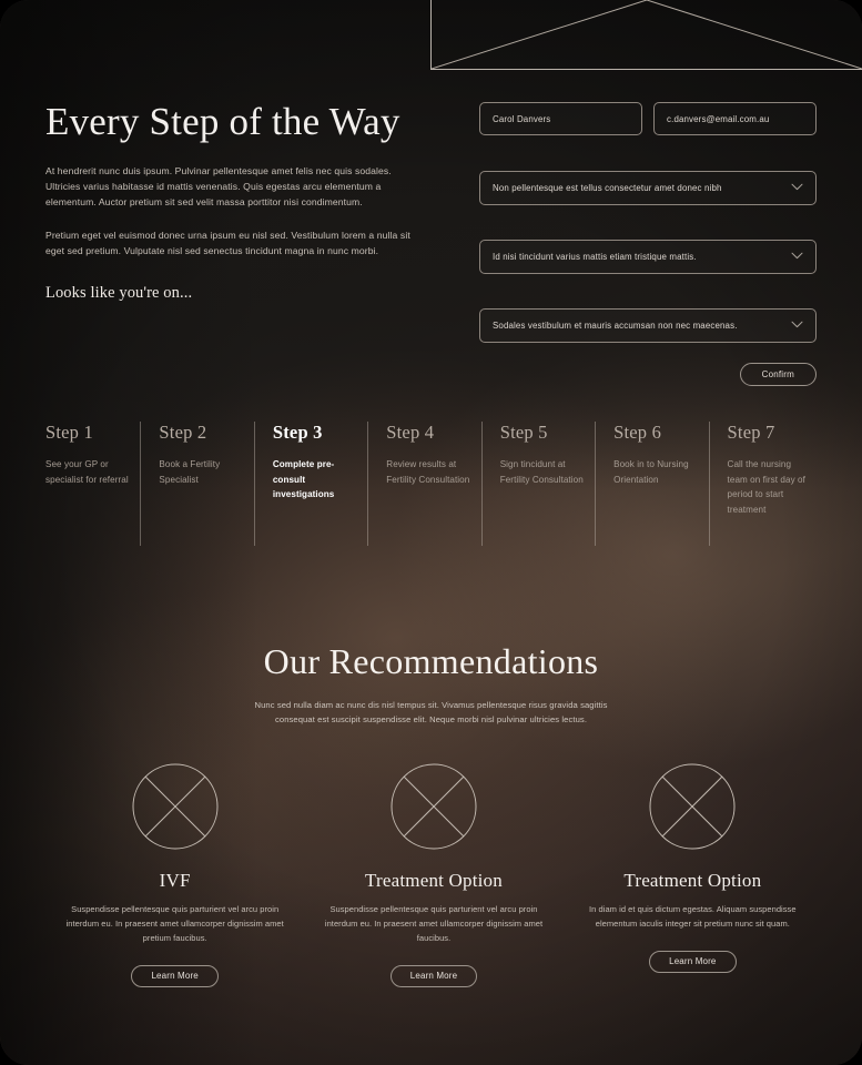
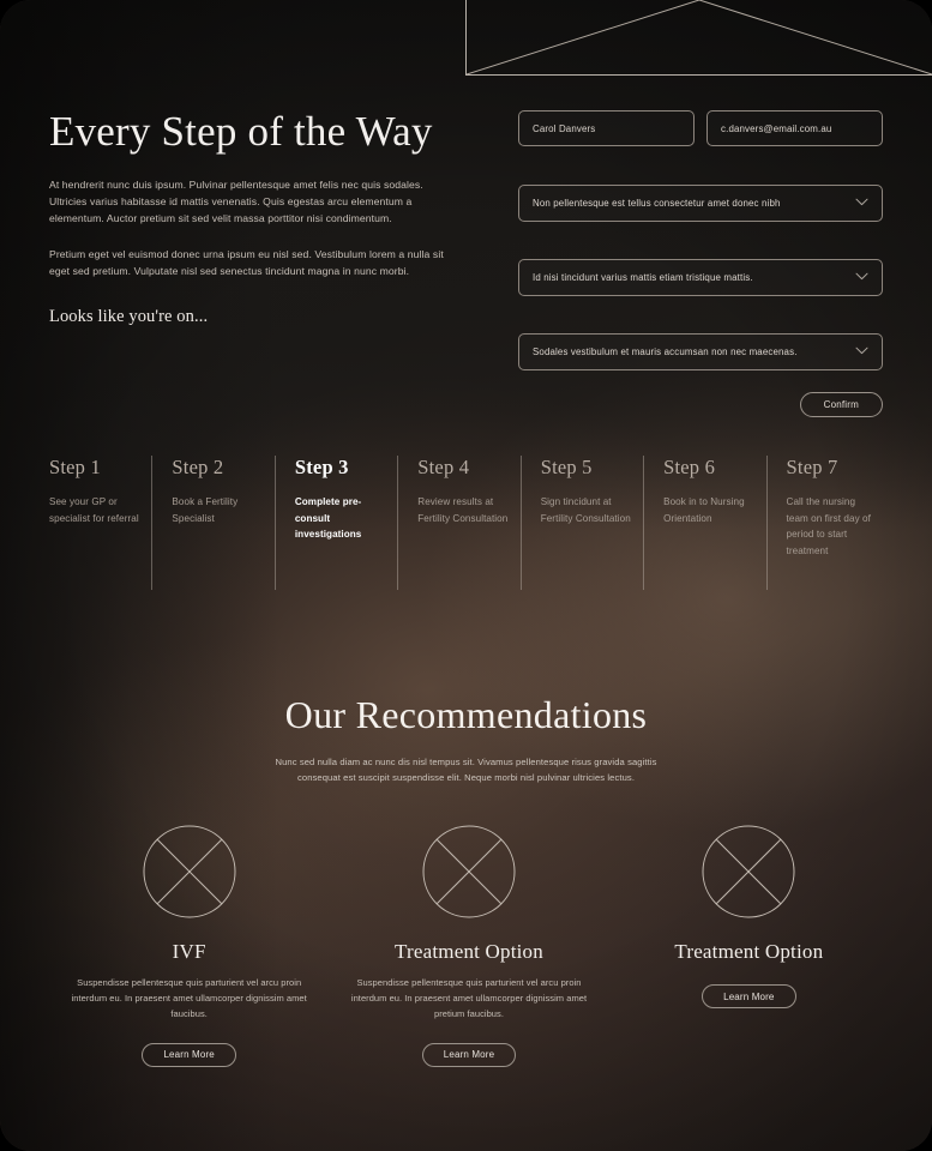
  Every Step of the Way
  At hendrerit nunc duis ipsum. Pulvinar pellentesque amet felis nec quis sodales. Ultricies varius habitasse id mattis venenatis. Quis egestas arcu elementum a elementum. Auctor pretium sit sed velit massa porttitor nisi condimentum.
  Pretium eget vel euismod donec urna ipsum eu nisl sed. Vestibulum lorem a nulla sit eget sed pretium. Vulputate nisl sed senectus tincidunt magna in nunc morbi.
  Looks like you're on...
  Carol Danvers
  c.danvers@email.com.au
  Non pellentesque est tellus consectetur amet donec nibh
  Id nisi tincidunt varius mattis etiam tristique mattis.
  Sodales vestibulum et mauris accumsan non nec maecenas.
  Confirm
  Step 1
  See your GP or specialist for referral
  Step 2
  Book a Fertility Specialist
  Step 3
  Complete pre-consult investigations
  Step 4
  Review results at Fertility Consultation
  Step 5
  Sign tincidunt at Fertility Consultation
  Step 6
  Book in to Nursing Orientation
  Step 7
  Call the nursing team on first day of period to start treatment
  Our Recommendations
  Nunc sed nulla diam ac nunc dis nisl tempus sit. Vivamus pellentesque risus gravida sagittis consequat est suscipit suspendisse elit. Neque morbi nisl pulvinar ultricies lectus.
  IVF
- Suspendisse pellentesque quis parturient vel arcu proin interdum eu. In praesent amet ullamcorper dignissim amet pretium faucibus.
+ Suspendisse pellentesque quis parturient vel arcu proin interdum eu. In praesent amet ullamcorper dignissim amet faucibus.
  Learn More
  Treatment Option
- Suspendisse pellentesque quis parturient vel arcu proin interdum eu. In praesent amet ullamcorper dignissim amet faucibus.
+ Suspendisse pellentesque quis parturient vel arcu proin interdum eu. In praesent amet ullamcorper dignissim amet pretium faucibus.
  Learn More
  Treatment Option
- In diam id et quis dictum egestas. Aliquam suspendisse elementum iaculis integer sit pretium nunc sit quam.
  Learn More
